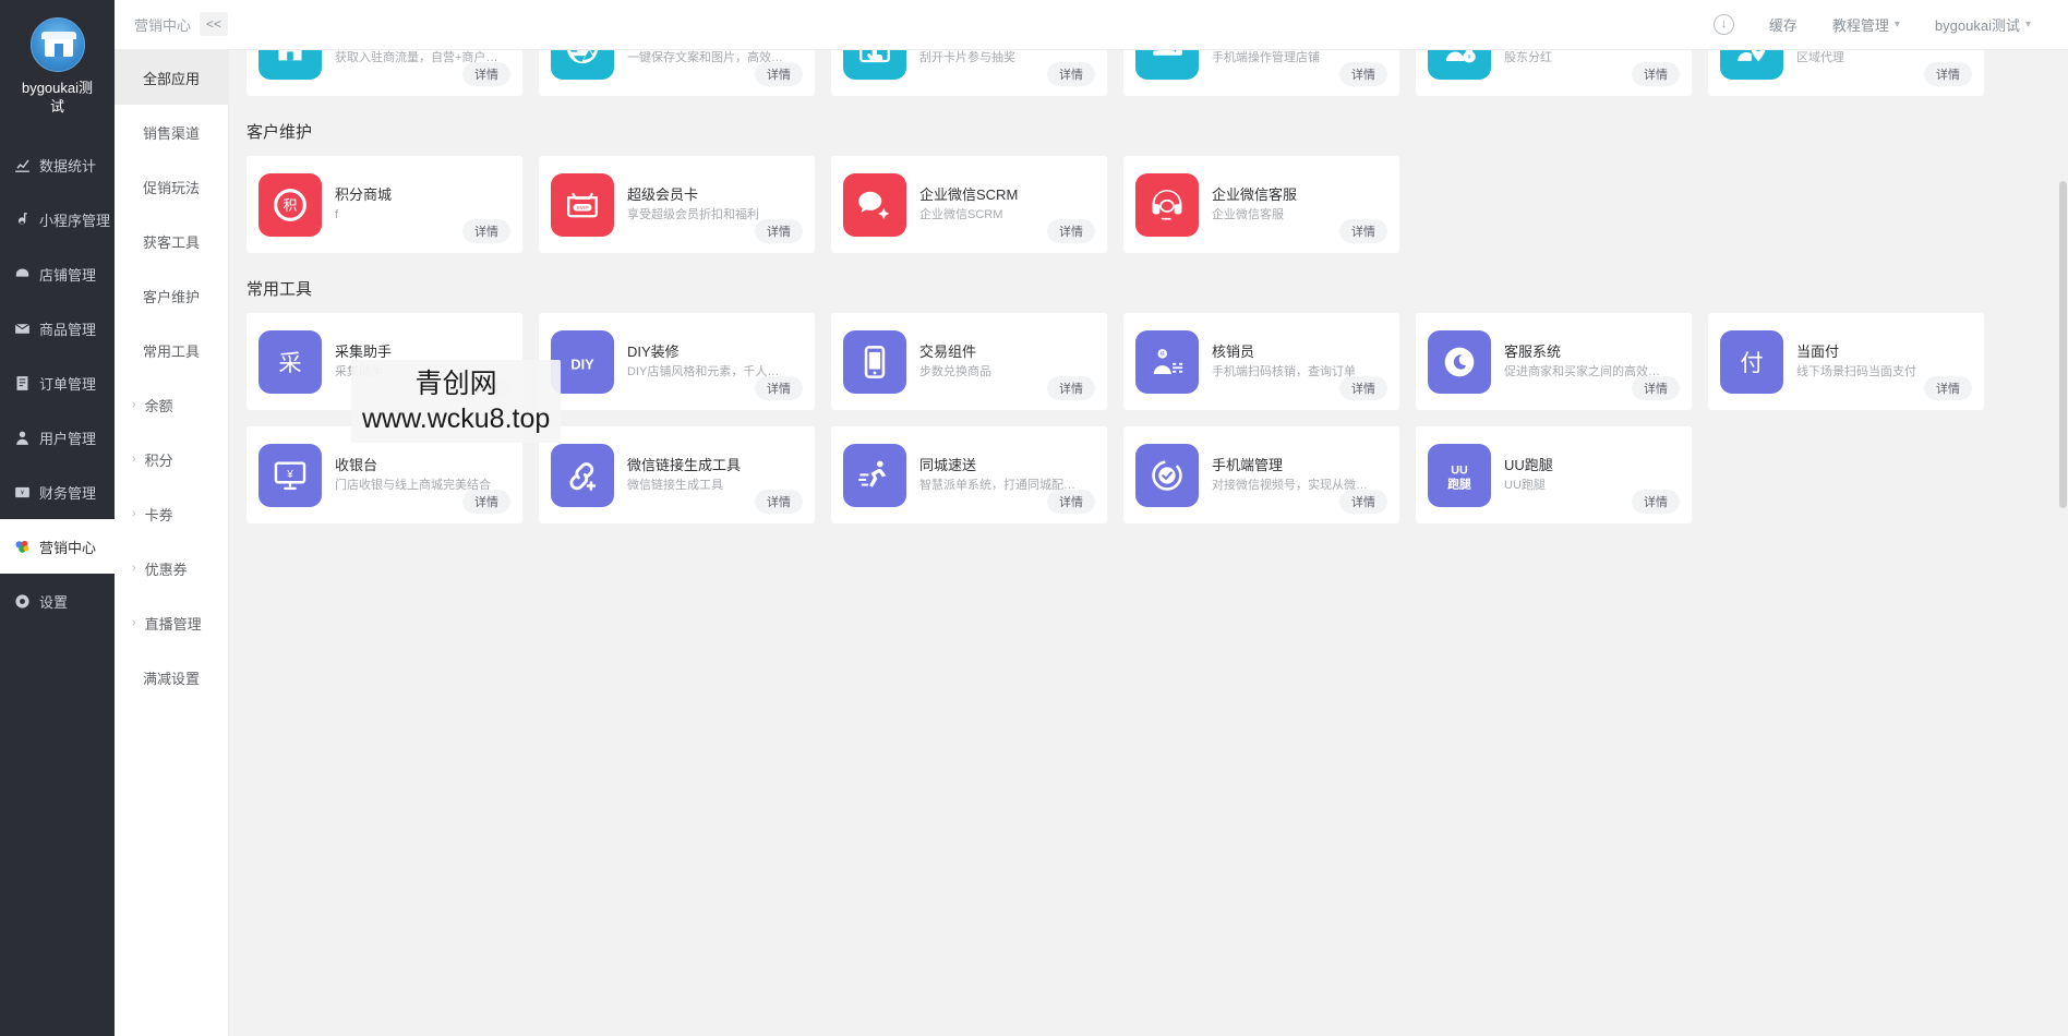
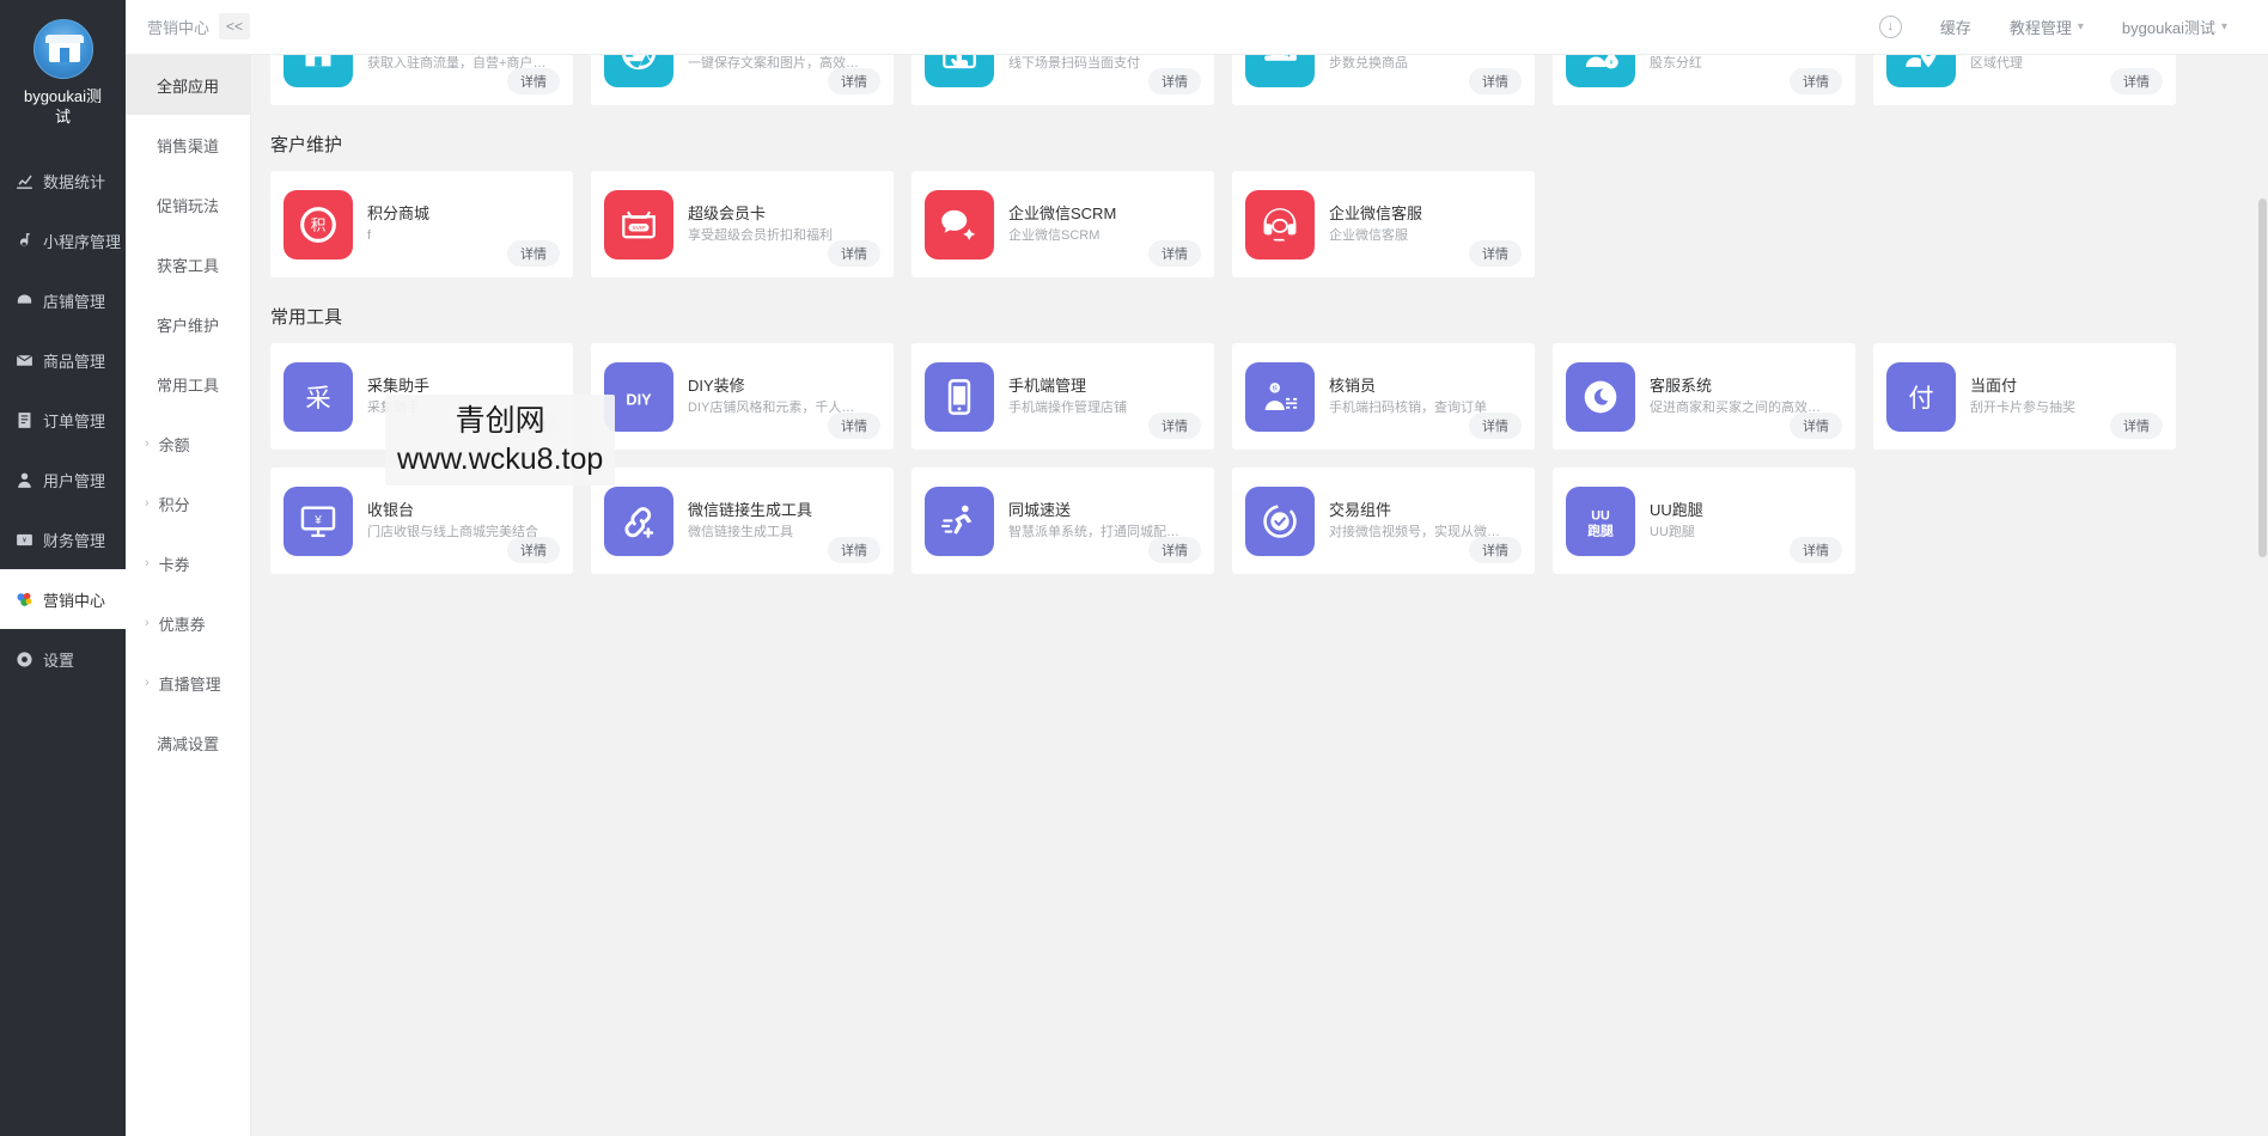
  bygoukai测试
  数据统计
  小程序管理
  店铺管理
  商品管理
  订单管理
  用户管理
  财务管理
  营销中心
  设置
  全部应用
  销售渠道
  促销玩法
  获客工具
  客户维护
  常用工具
  ›
  余额
  ›
  积分
  ›
  卡券
  ›
  优惠券
  ›
  直播管理
  满减设置
  营销中心
  <<
  ↓
  缓存
  教程管理
  ▾
  bygoukai测试
  ▾
  获取入驻商流量，自营+商户入
  详情
  一键保存文案和图片，高效发…
  详情
- 刮开卡片参与抽奖
+ 线下场景扫码当面支付
  详情
- 手机端操作管理店铺
+ 步数兑换商品
  详情
  股东分红
  详情
  区域代理
  详情
  客户维护
  积
  积分商城
  f
  详情
  超级会员卡
  享受超级会员折扣和福利
  详情
  企业微信SCRM
  企业微信SCRM
  详情
  企业微信客服
  企业微信客服
  详情
  常用工具
  采
  采集助手
  DIY
  DIY装修
  DIY店铺风格和元素，千人千面
  详情
- 交易组件
+ 手机端管理
- 步数兑换商品
+ 手机端操作管理店铺
  详情
  核销员
  手机端扫码核销，查询订单
  详情
  客服系统
  促进商家和买家之间的高效交流
  详情
  付
  当面付
- 线下场景扫码当面支付
+ 刮开卡片参与抽奖
  详情
  ¥
  收银台
  门店收银与线上商城完美结合
  详情
  微信链接生成工具
  微信链接生成工具
  详情
  同城速送
  智慧派单系统，打通同城配送…
  详情
- 手机端管理
+ 交易组件
  对接微信视频号，实现从微信…
  详情
  UU
  跑腿
  UU跑腿
  UU跑腿
  详情
  青创网
  www.wcku8.top
